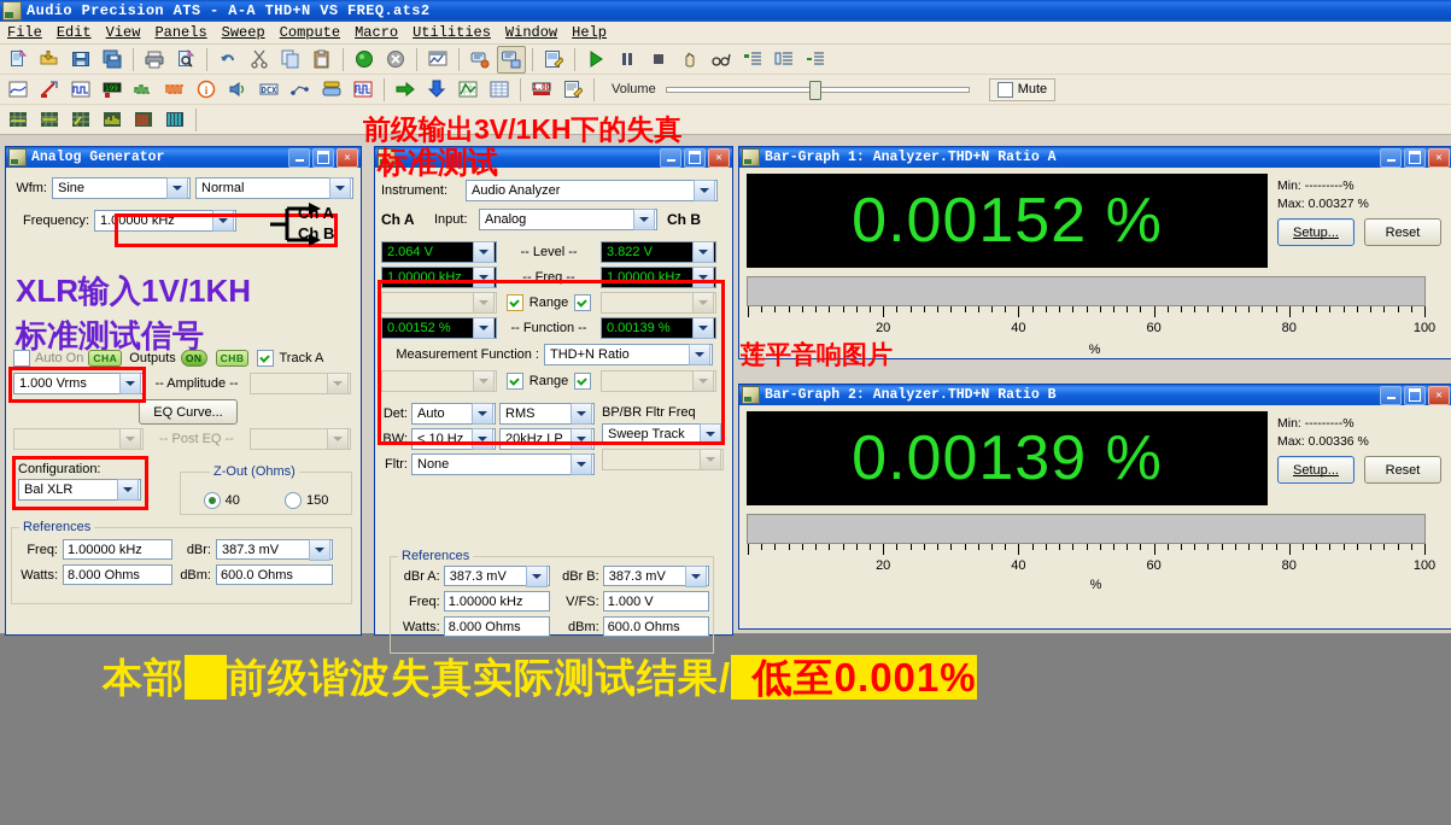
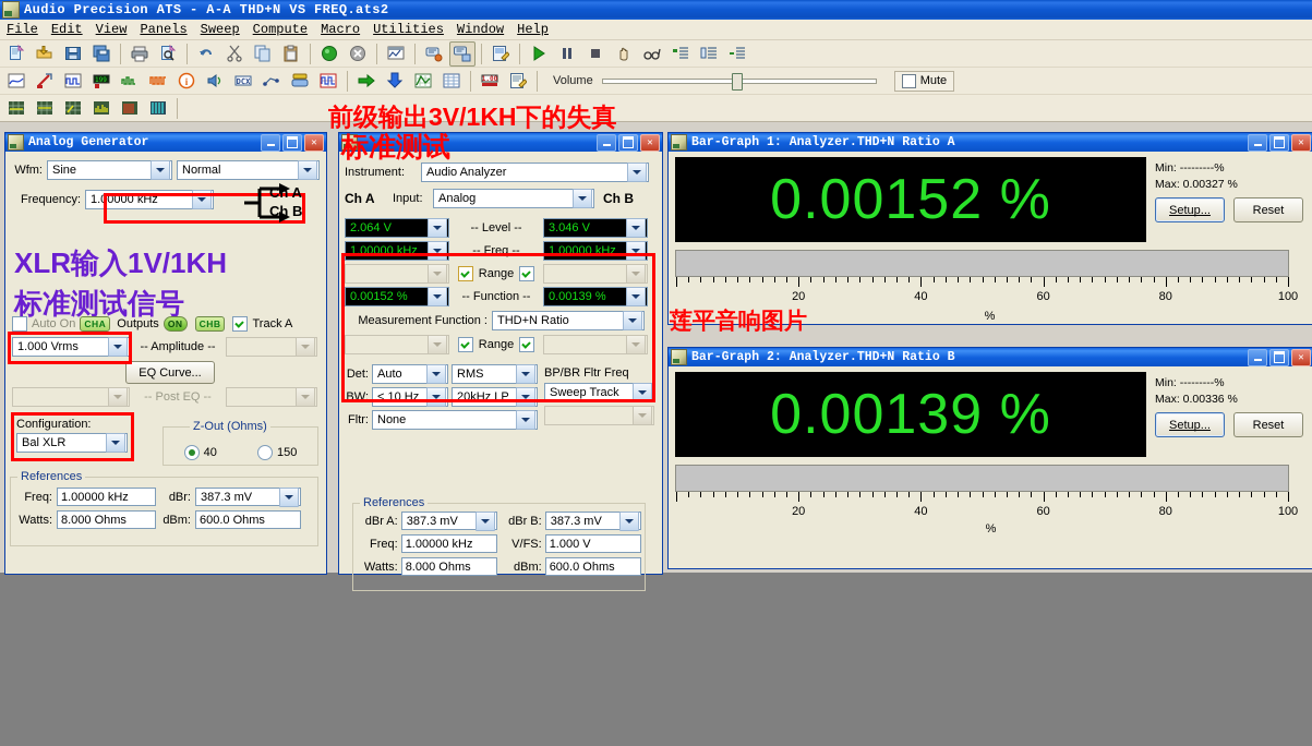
  Audio Precision ATS - A-A THD+N VS FREQ.ats2
  File
  Edit
  View
  Panels
  Sweep
  Compute
  Macro
  Utilities
  Window
  Help
  i
  DCX
  Volume
  Mute
  Analog Generator
  ✕
  Wfm:
  Sine
  Normal
  Frequency:
  1.00000 kHz
  XLR输入1V/1KH
  标准测试信号
  Auto On
  CHA
  Outputs
  ON
  CHB
  Track A
  1.000 Vrms
  -- Amplitude --
  EQ Curve...
  -- Post EQ --
  Configuration:
  Bal XLR
  Z-Out (Ohms)
  40
  150
  References
  Freq:
  1.00000 kHz
  dBr:
  387.3 mV
  Watts:
  8.000 Ohms
  dBm:
  600.0 Ohms
  Ch A
  Ch B
  ✕
  Instrument:
  Audio Analyzer
  Ch A
  Input:
  Analog
  Ch B
  2.064 V
  -- Level --
- 3.822 V
+ 3.046 V
  1.00000 kHz
  -- Freq --
  1.00000 kHz
  Range
  0.00152 %
  -- Function --
  0.00139 %
  Measurement Function :
  THD+N Ratio
  Range
  Det:
  Auto
  RMS
  BW:
  < 10 Hz
  20kHz LP
  Fltr:
  None
  BP/BR Fltr Freq
  Sweep Track
  References
  dBr A:
  387.3 mV
  dBr B:
  387.3 mV
  Freq:
  1.00000 kHz
  V/FS:
  1.000 V
  Watts:
  8.000 Ohms
  dBm:
  600.0 Ohms
  标准测试
  前级输出3V/1KH下的失真
  Bar-Graph 1: Analyzer.THD+N Ratio A
  ✕
  0.00152 %
  Min: ---------%
  Max: 0.00327 %
  Setup...
  Reset
  20
  40
  60
  80
  100
  %
  莲平音响图片
  Bar-Graph 2: Analyzer.THD+N Ratio B
  ✕
  0.00139 %
  Min: ---------%
  Max: 0.00336 %
  Setup...
  Reset
  20
  40
  60
  80
  100
  %
- 本部 前级谐波失真实际测试结果/ 低至0.001%
